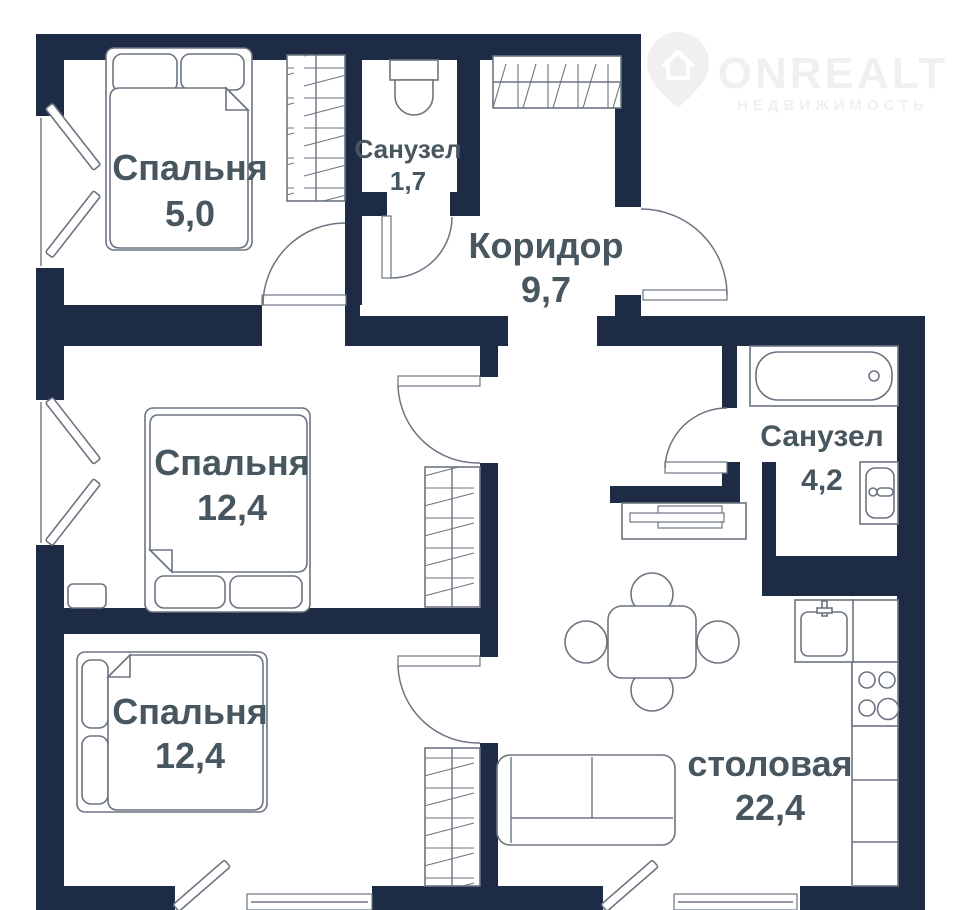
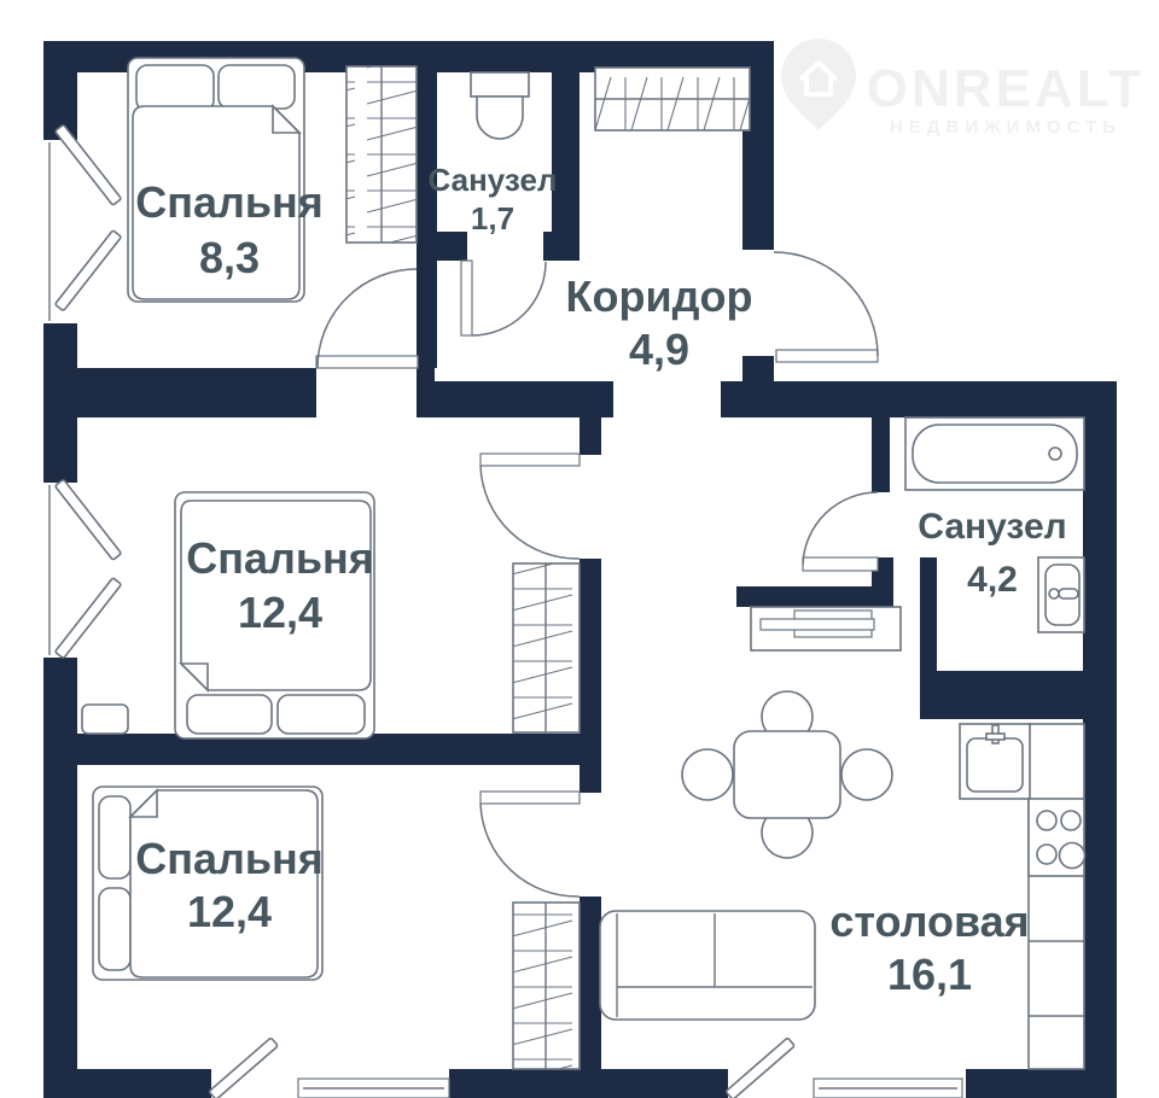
  Спальня
- 5,0
+ 8,3
  Санузел
  1,7
  Коридор
- 9,7
+ 4,9
  Спальня
  12,4
  Санузел
  4,2
  Спальня
  12,4
  столовая
- 22,4
+ 16,1
